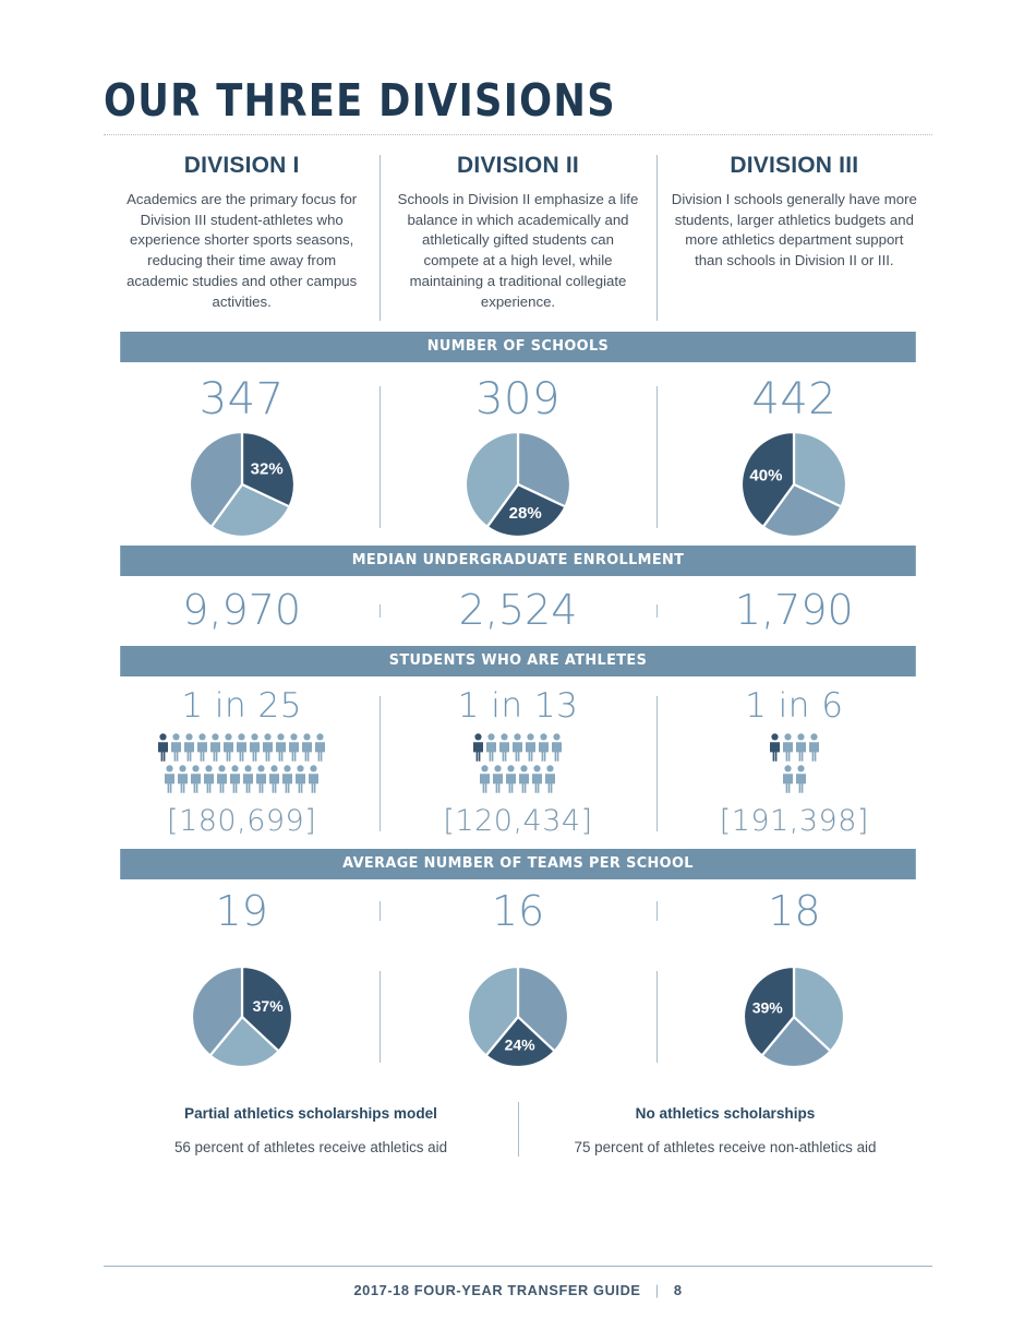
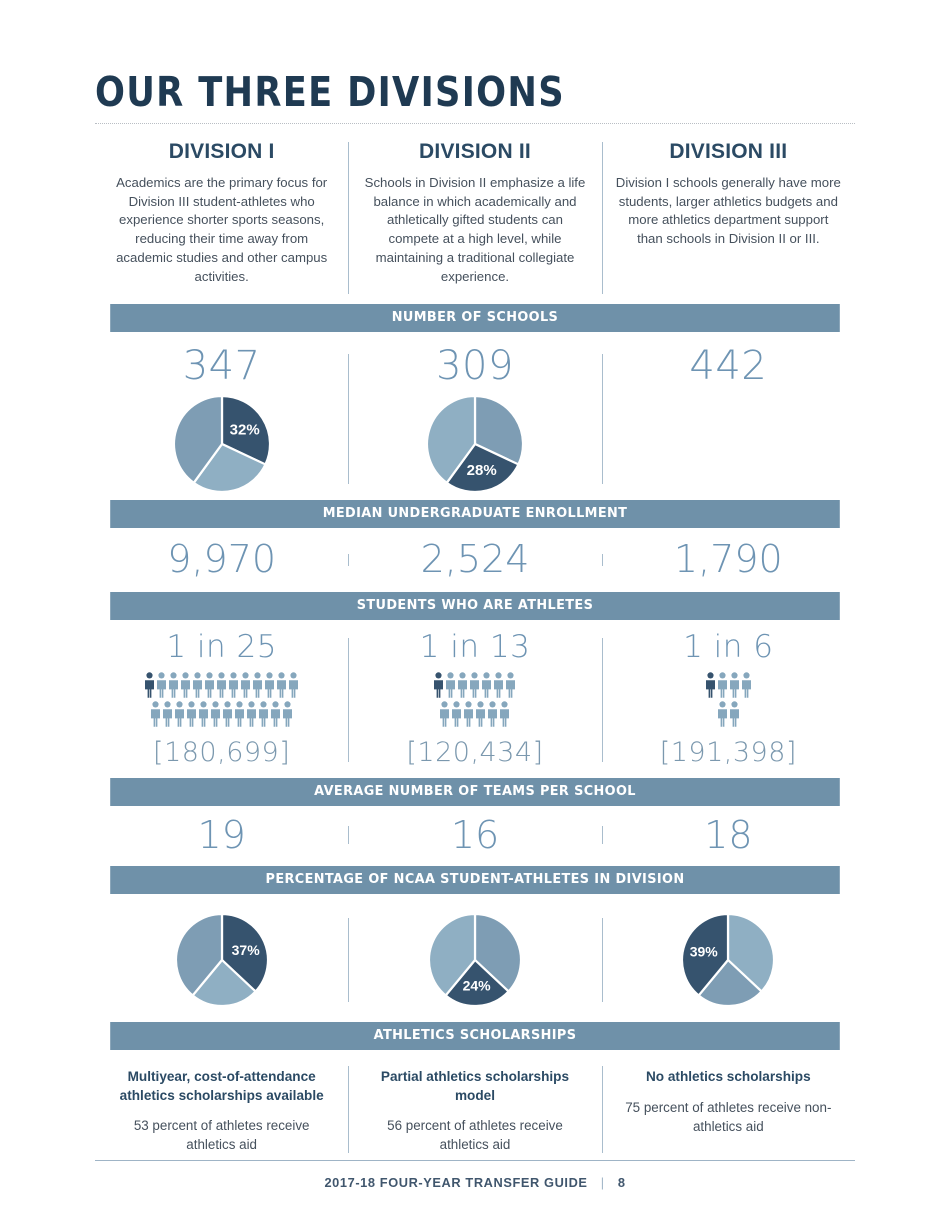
  OUR THREE DIVISIONS
  DIVISION I
  Academics are the primary focus for Division III student-athletes who experience shorter sports seasons, reducing their time away from academic studies and other campus activities.
  DIVISION II
  Schools in Division II emphasize a life balance in which academically and athletically gifted students can compete at a high level, while maintaining a traditional collegiate experience.
  DIVISION III
  Division I schools generally have more students, larger athletics budgets and more athletics department support than schools in Division II or III.
  NUMBER OF SCHOOLS
  347
  32%
  309
  28%
  442
- 40%
  MEDIAN UNDERGRADUATE ENROLLMENT
  9,970
  2,524
  1,790
  STUDENTS WHO ARE ATHLETES
  1 in 25
  [180,699]
  1 in 13
  [120,434]
  1 in 6
  [191,398]
  AVERAGE NUMBER OF TEAMS PER SCHOOL
  19
  16
  18
+ PERCENTAGE OF NCAA STUDENT-ATHLETES IN DIVISION
  37%
  24%
  39%
+ ATHLETICS SCHOLARSHIPS
+ Multiyear, cost-of-attendance athletics scholarships available
+ 53 percent of athletes receive athletics aid
  Partial athletics scholarships model
  56 percent of athletes receive athletics aid
  No athletics scholarships
  75 percent of athletes receive non-athletics aid
  2017-18 FOUR-YEAR TRANSFER GUIDE | 8
